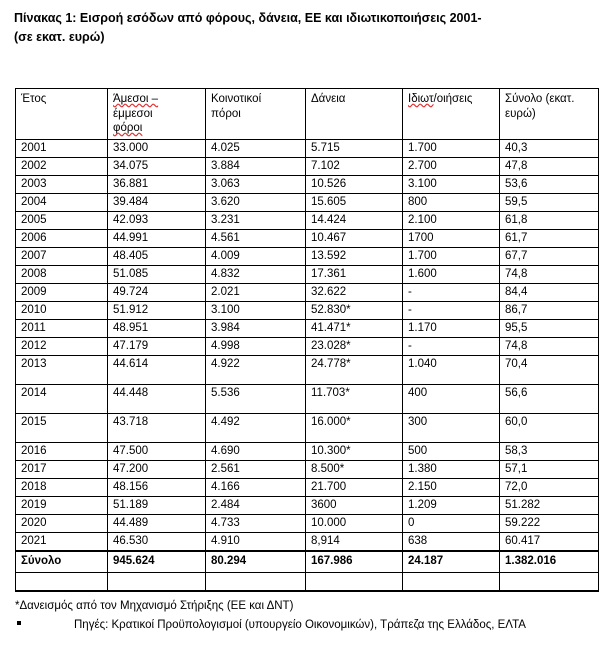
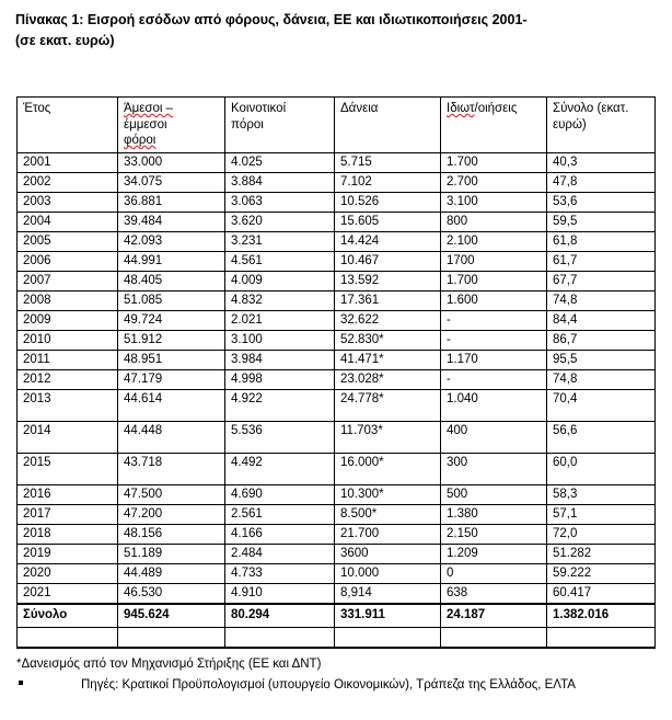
  Πίνακας 1: Εισροή εσόδων από φόρους, δάνεια, ΕΕ και ιδιωτικοποιήσεις 2001-
  (σε εκατ. ευρώ)
  Έτος	Άμεσοι – έμμεσοι φόροι	Κοινοτικοί πόροι	Δάνεια	Ιδιωτ/οιήσεις	Σύνολο (εκατ. ευρώ)
  2001	33.000	4.025	5.715	1.700	40,3
  2002	34.075	3.884	7.102	2.700	47,8
  2003	36.881	3.063	10.526	3.100	53,6
  2004	39.484	3.620	15.605	800	59,5
  2005	42.093	3.231	14.424	2.100	61,8
  2006	44.991	4.561	10.467	1700	61,7
  2007	48.405	4.009	13.592	1.700	67,7
  2008	51.085	4.832	17.361	1.600	74,8
  2009	49.724	2.021	32.622	-	84,4
  2010	51.912	3.100	52.830*	-	86,7
  2011	48.951	3.984	41.471*	1.170	95,5
  2012	47.179	4.998	23.028*	-	74,8
  2013	44.614	4.922	24.778*	1.040	70,4
  2014	44.448	5.536	11.703*	400	56,6
  2015	43.718	4.492	16.000*	300	60,0
  2016	47.500	4.690	10.300*	500	58,3
  2017	47.200	2.561	8.500*	1.380	57,1
  2018	48.156	4.166	21.700	2.150	72,0
  2019	51.189	2.484	3600	1.209	51.282
  2020	44.489	4.733	10.000	0	59.222
  2021	46.530	4.910	8,914	638	60.417
- Σύνολο	945.624	80.294	167.986	24.187	1.382.016
+ Σύνολο	945.624	80.294	331.911	24.187	1.382.016
  *Δανεισμός από τον Μηχανισμό Στήριξης (ΕΕ και ΔΝΤ)
  Πηγές: Κρατικοί Προϋπολογισμοί (υπουργείο Οικονομικών), Τράπεζα της Ελλάδος, ΕΛΤΑ
